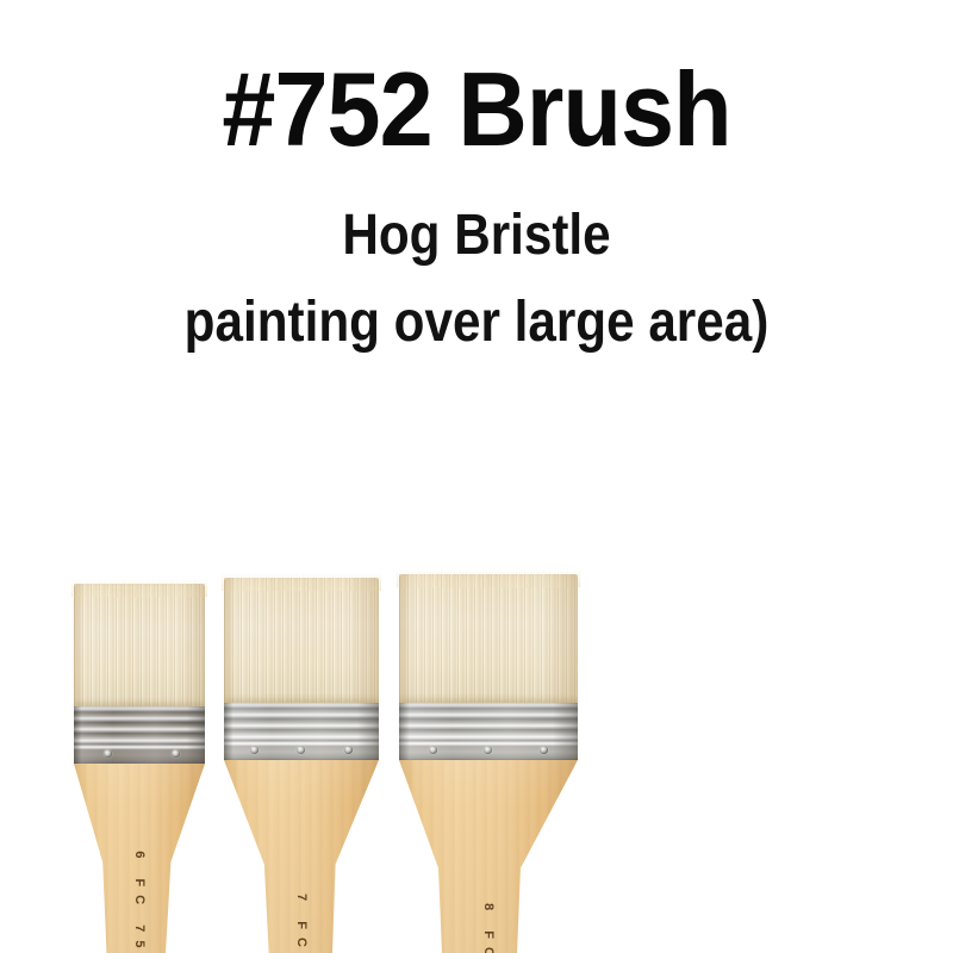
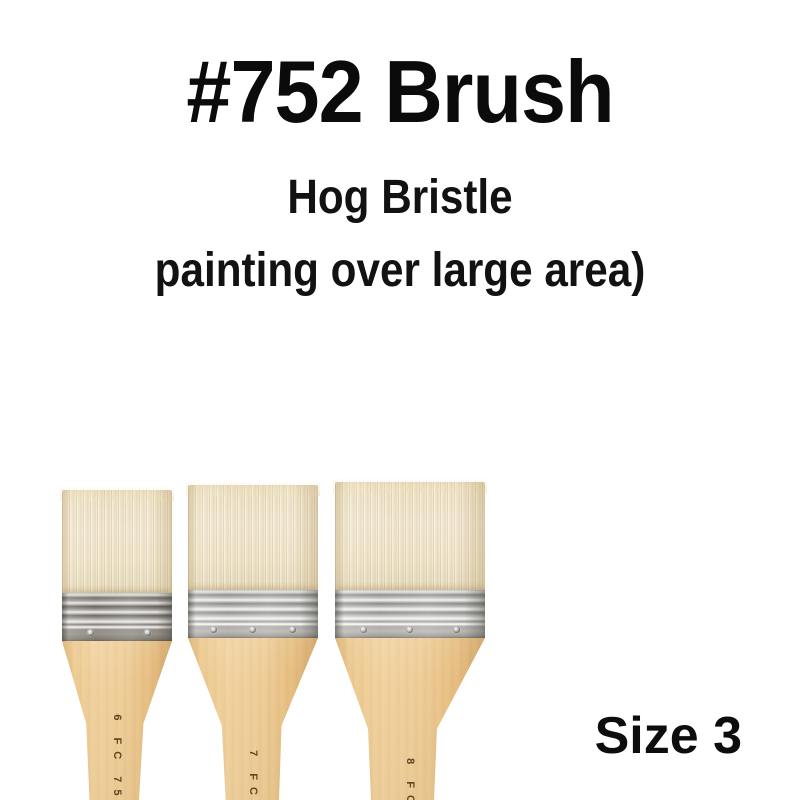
  #752 Brush
  Hog Bristle
  painting over large area)
+ Size 3
